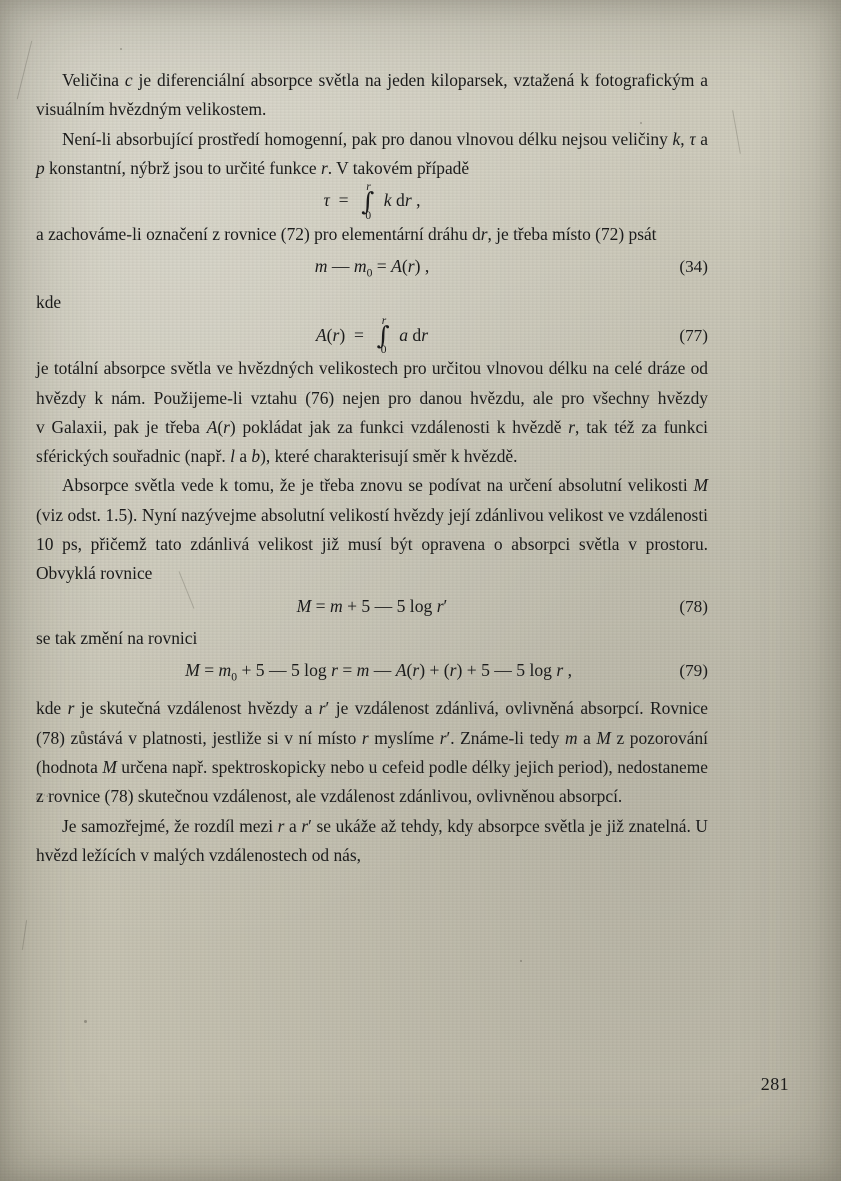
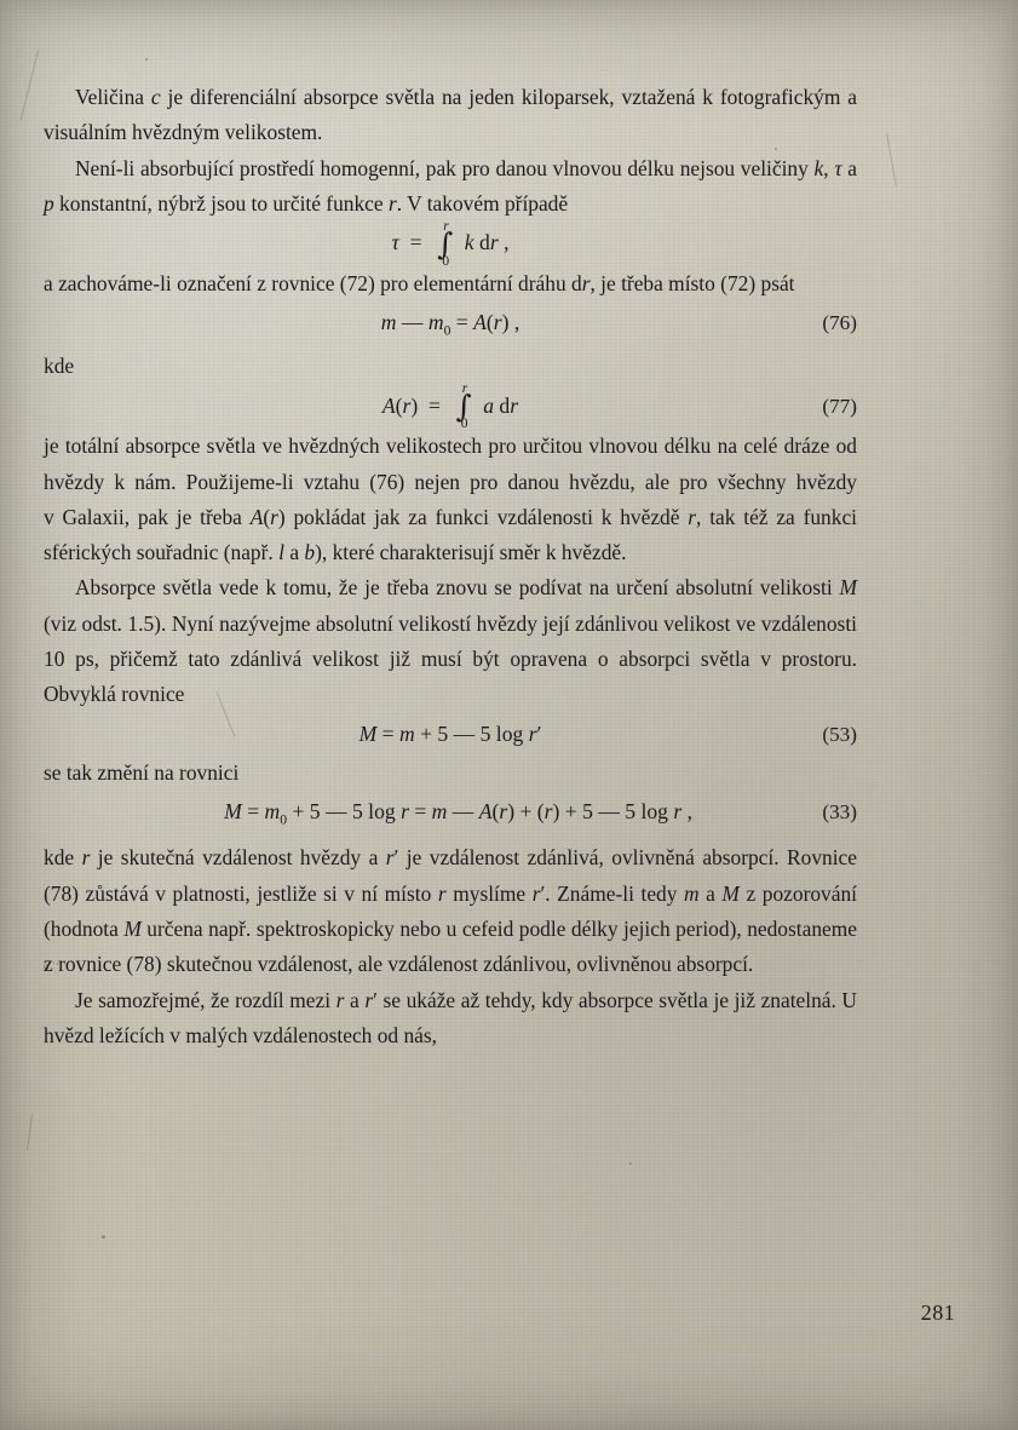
  Veličina c je diferenciální absorpce světla na jeden kiloparsek, vztaže­ná k fotografickým a visuálním hvězdným velikostem.
  Není-li absorbující prostředí homogenní, pak pro danou vlnovou délku nejsou veličiny k, τ a p konstantní, nýbrž jsou to určité funkce r. V takovém případě
  τ = ∫
  r
  0
  k dr ,
  a zachováme-li označení z rovnice (72) pro elementární dráhu dr, je třeba místo (72) psát
  m — m0 = A(r) ,
- (34)
+ (76)
  kde
  A(r) = ∫
  r
  0
  a dr
  (77)
  je totální absorpce světla ve hvězdných velikostech pro určitou vlnovou délku na celé dráze od hvězdy k nám. Použijeme-li vztahu (76) nejen pro danou hvězdu, ale pro všechny hvězdy v Galaxii, pak je třeba A(r) pokládat jak za funkci vzdálenosti k hvězdě r, tak též za funkci sférických souřadnic (např. l a b), které charakterisují směr k hvězdě.
  Absorpce světla vede k tomu, že je třeba znovu se podívat na určení absolutní velikosti M (viz odst. 1.5). Nyní nazývejme absolutní veli­kostí hvězdy její zdánlivou velikost ve vzdálenosti 10 ps, přičemž tato zdánlivá velikost již musí být opravena o absorpci světla v prostoru. Obvyklá rovnice
  M = m + 5 — 5 log r′
- (78)
+ (53)
  se tak změní na rovnici
  M = m0 + 5 — 5 log r = m — A(r) + (r) + 5 — 5 log r ,
- (79)
+ (33)
  kde r je skutečná vzdálenost hvězdy a r′ je vzdálenost zdánlivá, ovliv­něná absorpcí. Rovnice (78) zůstává v platnosti, jestliže si v ní místo r myslíme r′. Známe-li tedy m a M z pozorování (hodnota M určena např. spektroskopicky nebo u cefeid podle délky jejich period), nedostaneme z rovnice (78) skutečnou vzdálenost, ale vzdálenost zdánlivou, ovlivněnou absorpcí.
  Je samozřejmé, že rozdíl mezi r a r′ se ukáže až tehdy, kdy absorpce světla je již znatelná. U hvězd ležících v malých vzdálenostech od nás,
  o ʿʻʼ
  281
